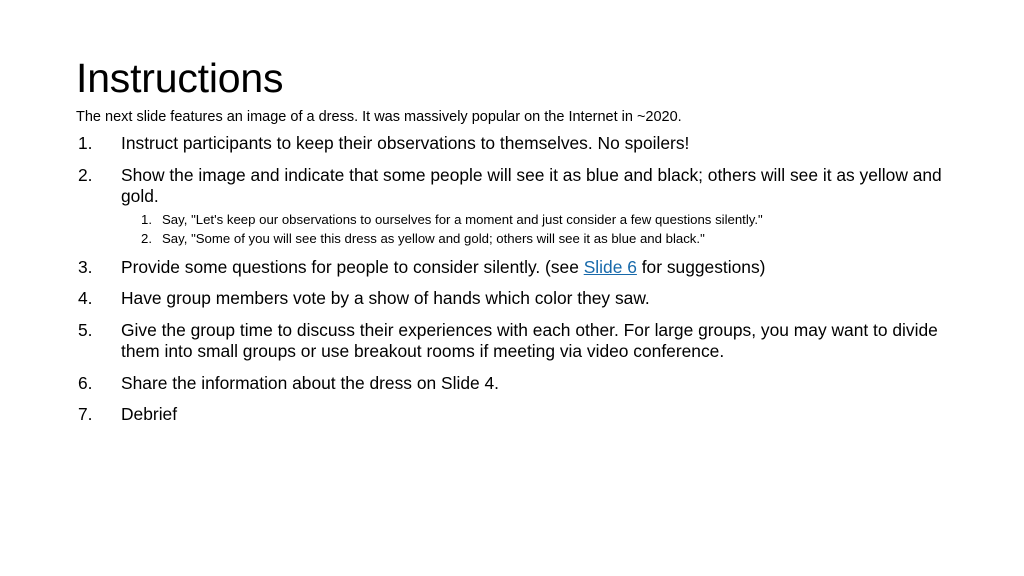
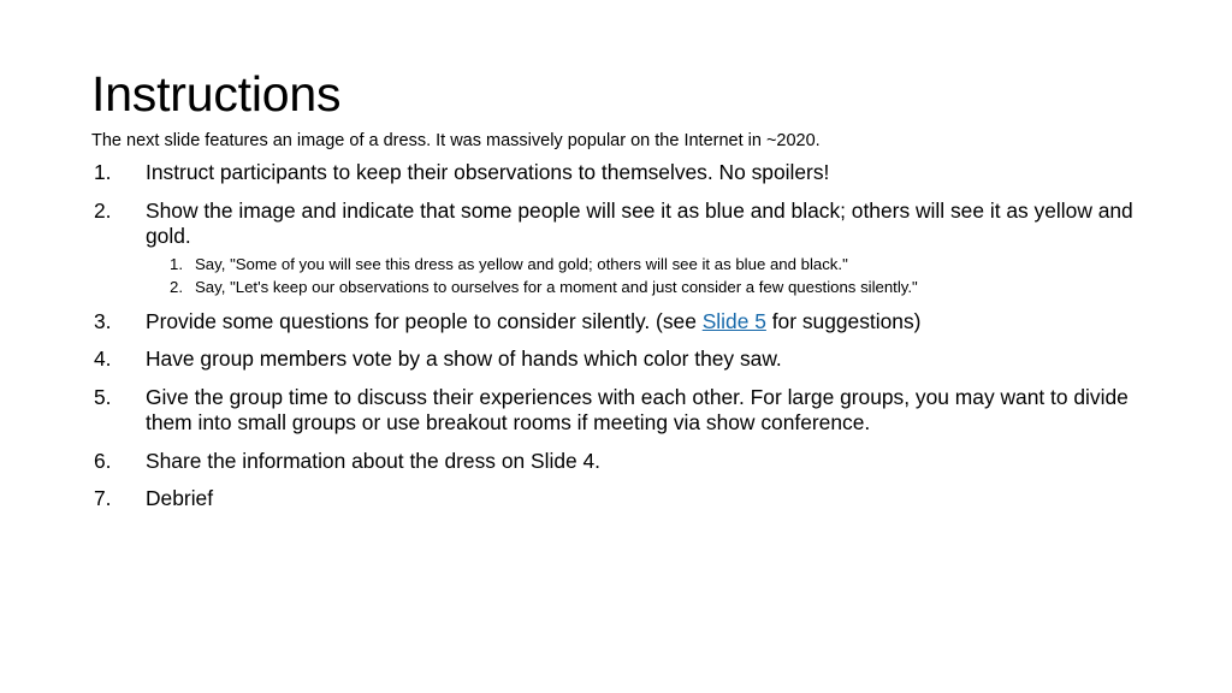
  Instructions
  The next slide features an image of a dress. It was massively popular on the Internet in ~2020.
  1.
  Instruct participants to keep their observations to themselves. No spoilers!
  2.
  Show the image and indicate that some people will see it as blue and black; others will see it as yellow and gold.
  1.
- Say, "Let's keep our observations to ourselves for a moment and just consider a few questions silently."
+ Say, "Some of you will see this dress as yellow and gold; others will see it as blue and black."
  2.
- Say, "Some of you will see this dress as yellow and gold; others will see it as blue and black."
+ Say, "Let's keep our observations to ourselves for a moment and just consider a few questions silently."
  3.
- Provide some questions for people to consider silently. (see Slide 6 for suggestions)
+ Provide some questions for people to consider silently. (see Slide 5 for suggestions)
  4.
  Have group members vote by a show of hands which color they saw.
  5.
- Give the group time to discuss their experiences with each other. For large groups, you may want to divide them into small groups or use breakout rooms if meeting via video conference.
+ Give the group time to discuss their experiences with each other. For large groups, you may want to divide them into small groups or use breakout rooms if meeting via show conference.
  6.
  Share the information about the dress on Slide 4.
  7.
  Debrief
